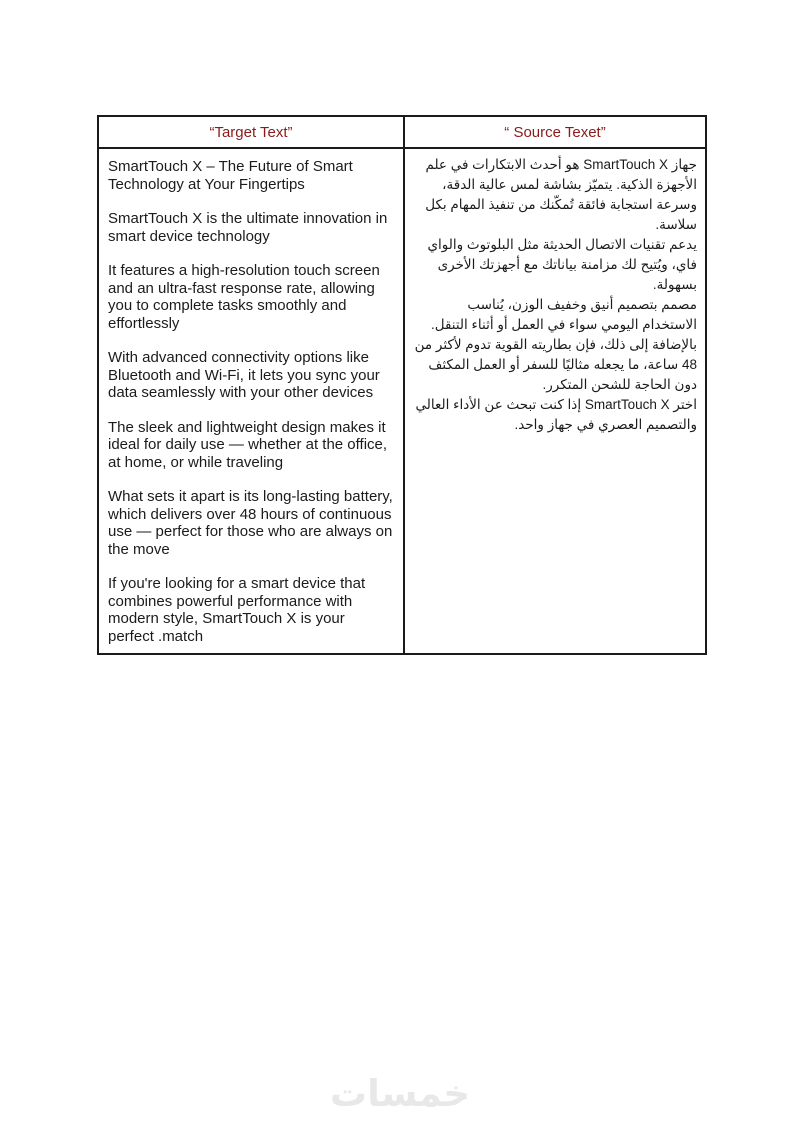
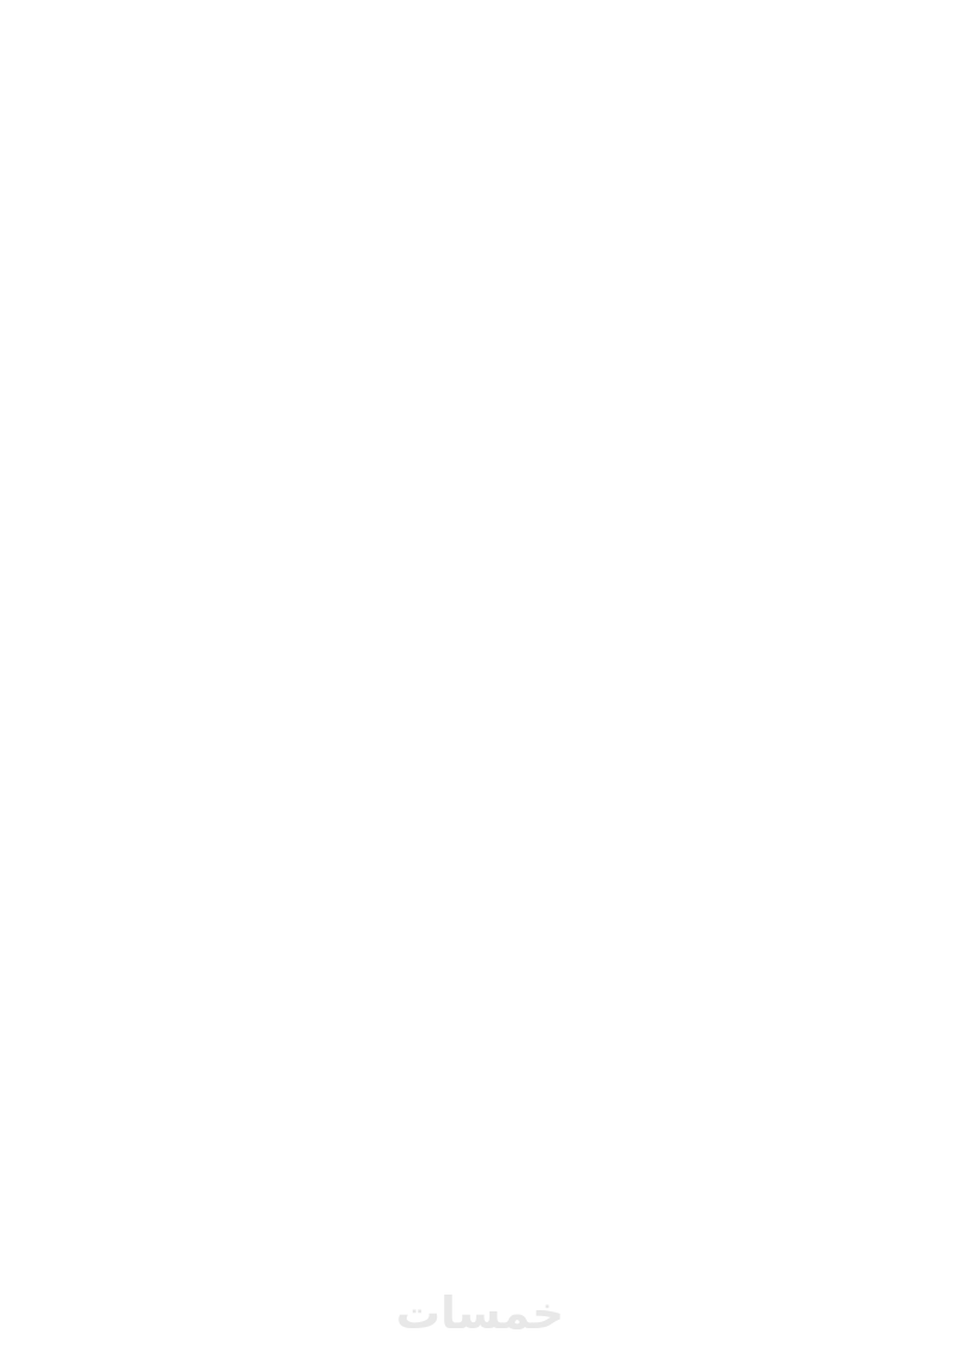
- “Target Text”	“ Source Texet”
- SmartTouch X – The Future of Smart Technology at Your Fingertips SmartTouch X is the ultimate innovation in smart device technology It features a high-resolution touch screen and an ultra-fast response rate, allowing you to complete tasks smoothly and effortlessly With advanced connectivity options like Bluetooth and Wi-Fi, it lets you sync your data seamlessly with your other devices The sleek and lightweight design makes it ideal for daily use — whether at the office, at home, or while traveling What sets it apart is its long-lasting battery, which delivers over 48 hours of continuous use — perfect for those who are always on the move If you're looking for a smart device that combines powerful performance with modern style, SmartTouch X is your perfect .match	جهاز SmartTouch X هو أحدث الابتكارات في علم الأجهزة الذكية. يتميّز بشاشة لمس عالية الدقة، وسرعة استجابة فائقة تُمكّنك من تنفيذ المهام بكل سلاسة. يدعم تقنيات الاتصال الحديثة مثل البلوتوث والواي فاي، ويُتيح لك مزامنة بياناتك مع أجهزتك الأخرى بسهولة. مصمم بتصميم أنيق وخفيف الوزن، يُناسب الاستخدام اليومي سواء في العمل أو أثناء التنقل. بالإضافة إلى ذلك، فإن بطاريته القوية تدوم لأكثر من 48 ساعة، ما يجعله مثاليًا للسفر أو العمل المكثف دون الحاجة للشحن المتكرر. اختر SmartTouch X إذا كنت تبحث عن الأداء العالي والتصميم العصري في جهاز واحد.
